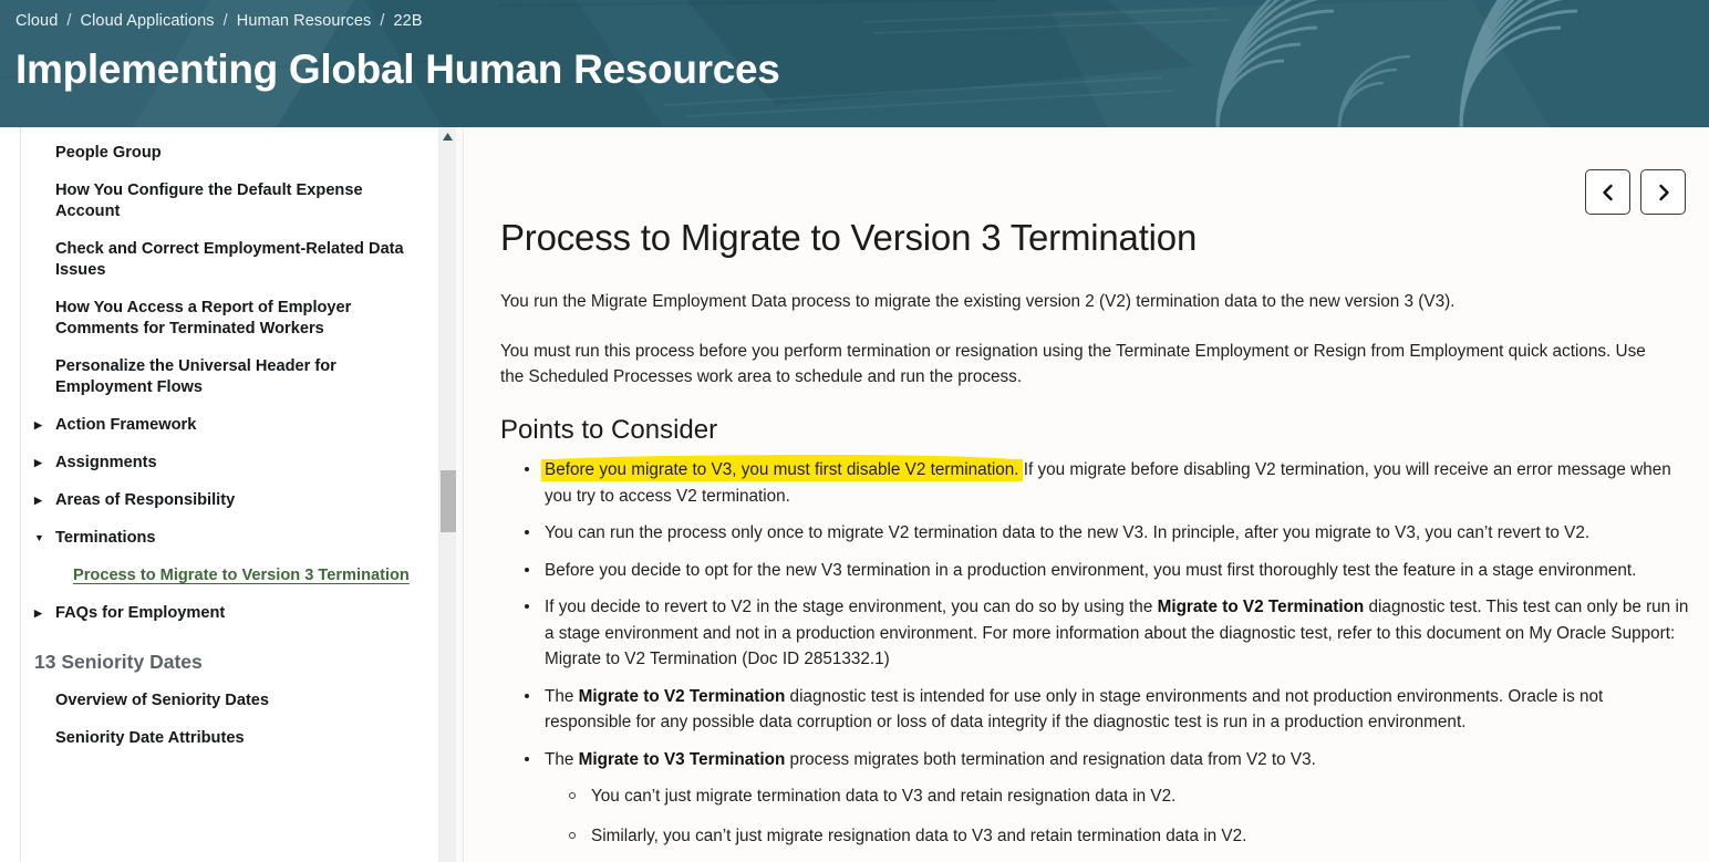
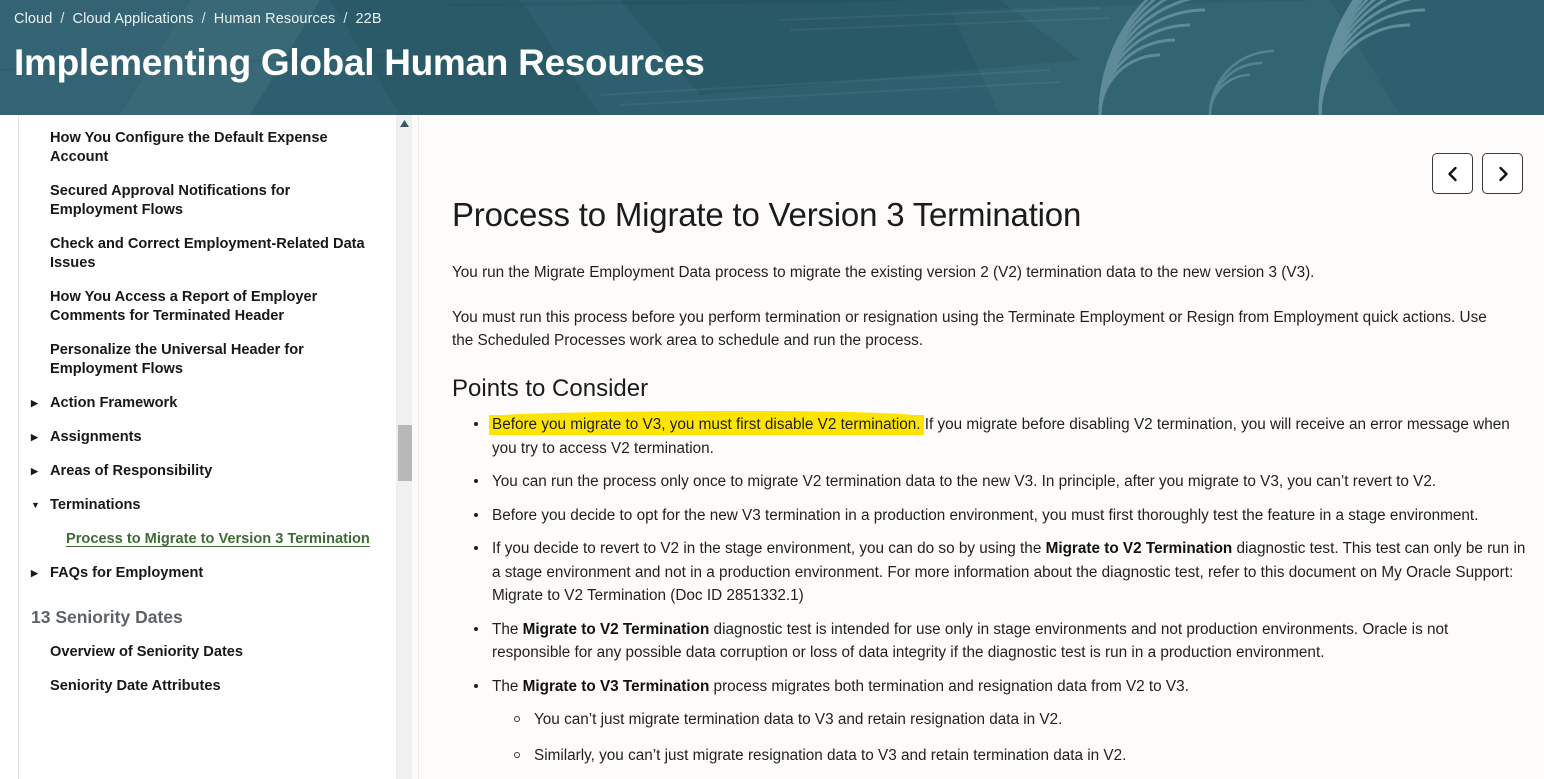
  Cloud
  /
  Cloud Applications
  /
  Human Resources
  /
  22B
  Implementing Global Human Resources
- People Group
  How You Configure the Default Expense Account
+ Secured Approval Notifications for Employment Flows
  Check and Correct Employment-Related Data Issues
- How You Access a Report of Employer Comments for Terminated Workers
+ How You Access a Report of Employer Comments for Terminated Header
  Personalize the Universal Header for Employment Flows
  ▶
  Action Framework
  ▶
  Assignments
  ▶
  Areas of Responsibility
  ▼
  Terminations
  Process to Migrate to Version 3 Termination
  ▶
  FAQs for Employment
  13 Seniority Dates
  Overview of Seniority Dates
  Seniority Date Attributes
  Process to Migrate to Version 3 Termination
  You run the Migrate Employment Data process to migrate the existing version 2 (V2) termination data to the new version 3 (V3).
  You must run this process before you perform termination or resignation using the Terminate Employment or Resign from Employment quick actions. Use the Scheduled Processes work area to schedule and run the process.
  Points to Consider
  Before you migrate to V3, you must first disable V2 termination. If you migrate before disabling V2 termination, you will receive an error message when you try to access V2 termination.
  You can run the process only once to migrate V2 termination data to the new V3. In principle, after you migrate to V3, you can’t revert to V2.
  Before you decide to opt for the new V3 termination in a production environment, you must first thoroughly test the feature in a stage environment.
  If you decide to revert to V2 in the stage environment, you can do so by using the Migrate to V2 Termination diagnostic test. This test can only be run in a stage environment and not in a production environment. For more information about the diagnostic test, refer to this document on My Oracle Support: Migrate to V2 Termination (Doc ID 2851332.1)
  The Migrate to V2 Termination diagnostic test is intended for use only in stage environments and not production environments. Oracle is not responsible for any possible data corruption or loss of data integrity if the diagnostic test is run in a production environment.
  The Migrate to V3 Termination process migrates both termination and resignation data from V2 to V3.
  You can’t just migrate termination data to V3 and retain resignation data in V2.
  Similarly, you can’t just migrate resignation data to V3 and retain termination data in V2.
